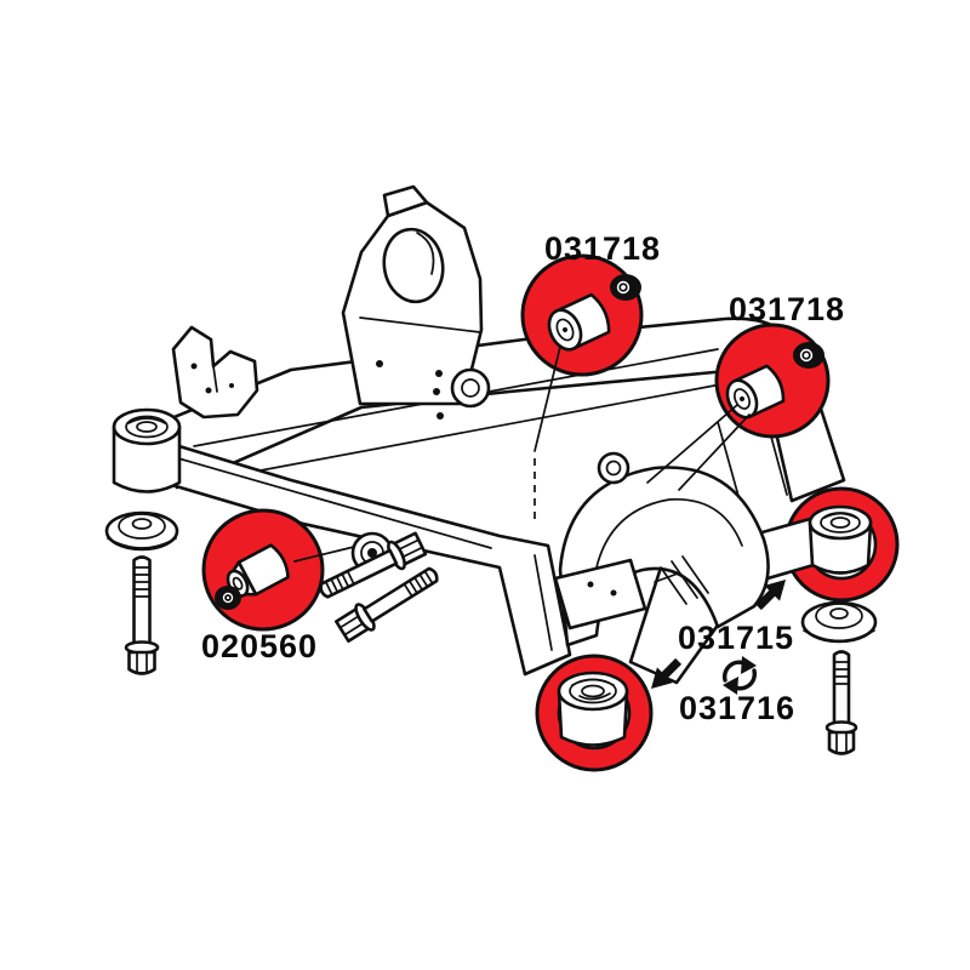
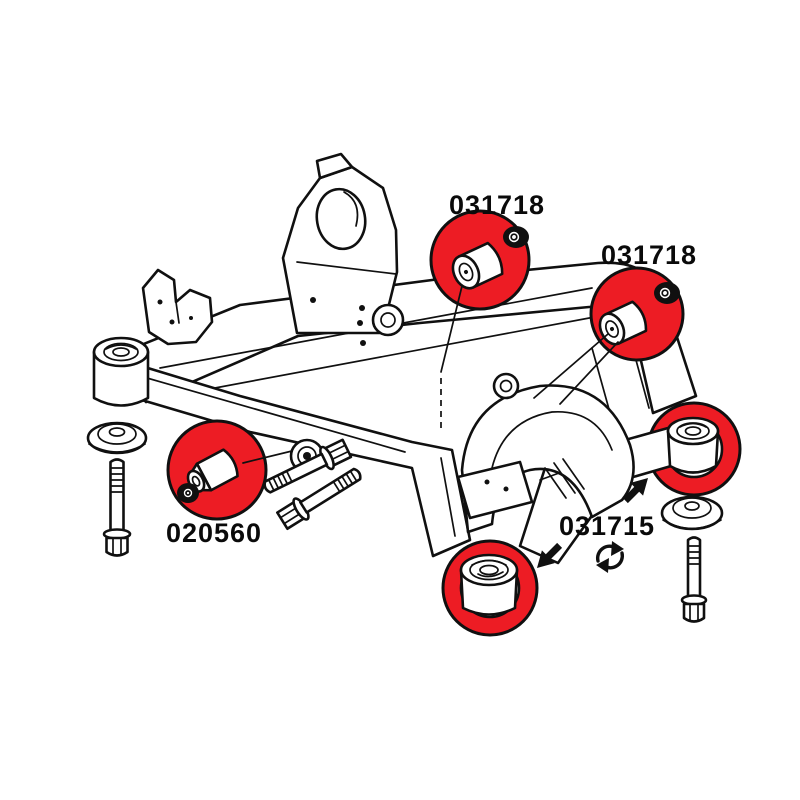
  031718
  031718
  020560
  031715
- 031716
